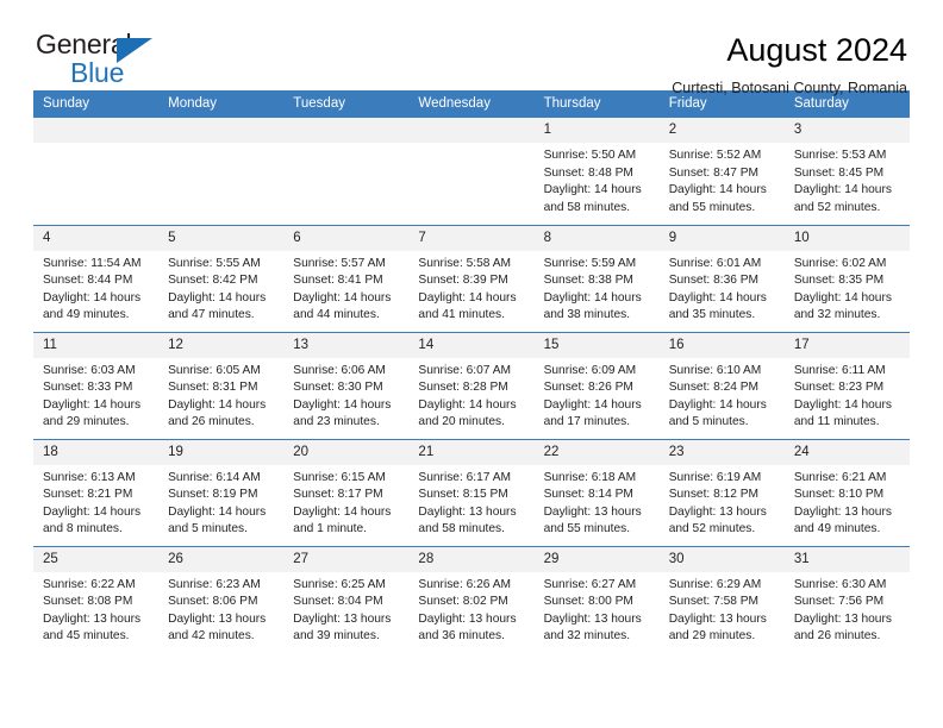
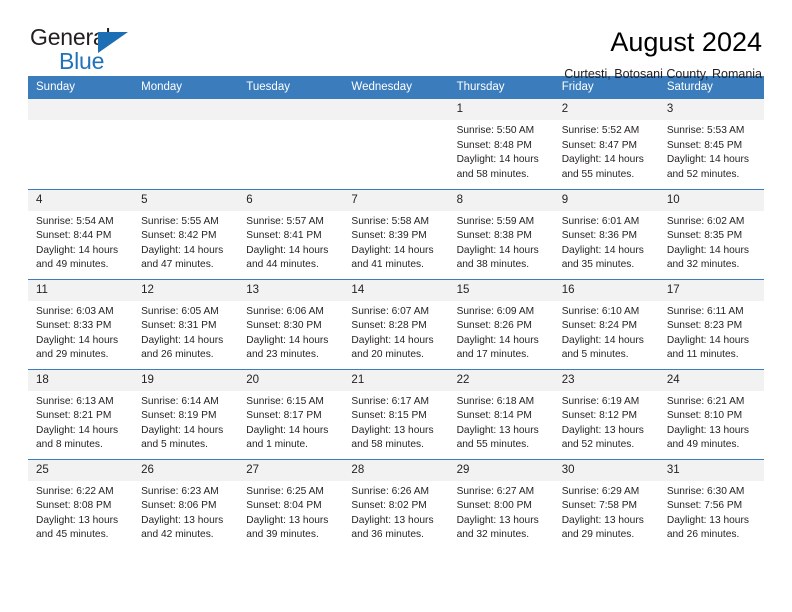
  General
  Blue
  August 2024
  Curtesti, Botosani County, Romania
  Sunday	Monday	Tuesday	Wednesday	Thursday	Friday	Saturday
  				1Sunrise: 5:50 AMSunset: 8:48 PMDaylight: 14 hoursand 58 minutes.	2Sunrise: 5:52 AMSunset: 8:47 PMDaylight: 14 hoursand 55 minutes.	3Sunrise: 5:53 AMSunset: 8:45 PMDaylight: 14 hoursand 52 minutes.
- 4Sunrise: 11:54 AMSunset: 8:44 PMDaylight: 14 hoursand 49 minutes.	5Sunrise: 5:55 AMSunset: 8:42 PMDaylight: 14 hoursand 47 minutes.	6Sunrise: 5:57 AMSunset: 8:41 PMDaylight: 14 hoursand 44 minutes.	7Sunrise: 5:58 AMSunset: 8:39 PMDaylight: 14 hoursand 41 minutes.	8Sunrise: 5:59 AMSunset: 8:38 PMDaylight: 14 hoursand 38 minutes.	9Sunrise: 6:01 AMSunset: 8:36 PMDaylight: 14 hoursand 35 minutes.	10Sunrise: 6:02 AMSunset: 8:35 PMDaylight: 14 hoursand 32 minutes.
+ 4Sunrise: 5:54 AMSunset: 8:44 PMDaylight: 14 hoursand 49 minutes.	5Sunrise: 5:55 AMSunset: 8:42 PMDaylight: 14 hoursand 47 minutes.	6Sunrise: 5:57 AMSunset: 8:41 PMDaylight: 14 hoursand 44 minutes.	7Sunrise: 5:58 AMSunset: 8:39 PMDaylight: 14 hoursand 41 minutes.	8Sunrise: 5:59 AMSunset: 8:38 PMDaylight: 14 hoursand 38 minutes.	9Sunrise: 6:01 AMSunset: 8:36 PMDaylight: 14 hoursand 35 minutes.	10Sunrise: 6:02 AMSunset: 8:35 PMDaylight: 14 hoursand 32 minutes.
  11Sunrise: 6:03 AMSunset: 8:33 PMDaylight: 14 hoursand 29 minutes.	12Sunrise: 6:05 AMSunset: 8:31 PMDaylight: 14 hoursand 26 minutes.	13Sunrise: 6:06 AMSunset: 8:30 PMDaylight: 14 hoursand 23 minutes.	14Sunrise: 6:07 AMSunset: 8:28 PMDaylight: 14 hoursand 20 minutes.	15Sunrise: 6:09 AMSunset: 8:26 PMDaylight: 14 hoursand 17 minutes.	16Sunrise: 6:10 AMSunset: 8:24 PMDaylight: 14 hoursand 5 minutes.	17Sunrise: 6:11 AMSunset: 8:23 PMDaylight: 14 hoursand 11 minutes.
  18Sunrise: 6:13 AMSunset: 8:21 PMDaylight: 14 hoursand 8 minutes.	19Sunrise: 6:14 AMSunset: 8:19 PMDaylight: 14 hoursand 5 minutes.	20Sunrise: 6:15 AMSunset: 8:17 PMDaylight: 14 hoursand 1 minute.	21Sunrise: 6:17 AMSunset: 8:15 PMDaylight: 13 hoursand 58 minutes.	22Sunrise: 6:18 AMSunset: 8:14 PMDaylight: 13 hoursand 55 minutes.	23Sunrise: 6:19 AMSunset: 8:12 PMDaylight: 13 hoursand 52 minutes.	24Sunrise: 6:21 AMSunset: 8:10 PMDaylight: 13 hoursand 49 minutes.
  25Sunrise: 6:22 AMSunset: 8:08 PMDaylight: 13 hoursand 45 minutes.	26Sunrise: 6:23 AMSunset: 8:06 PMDaylight: 13 hoursand 42 minutes.	27Sunrise: 6:25 AMSunset: 8:04 PMDaylight: 13 hoursand 39 minutes.	28Sunrise: 6:26 AMSunset: 8:02 PMDaylight: 13 hoursand 36 minutes.	29Sunrise: 6:27 AMSunset: 8:00 PMDaylight: 13 hoursand 32 minutes.	30Sunrise: 6:29 AMSunset: 7:58 PMDaylight: 13 hoursand 29 minutes.	31Sunrise: 6:30 AMSunset: 7:56 PMDaylight: 13 hoursand 26 minutes.
